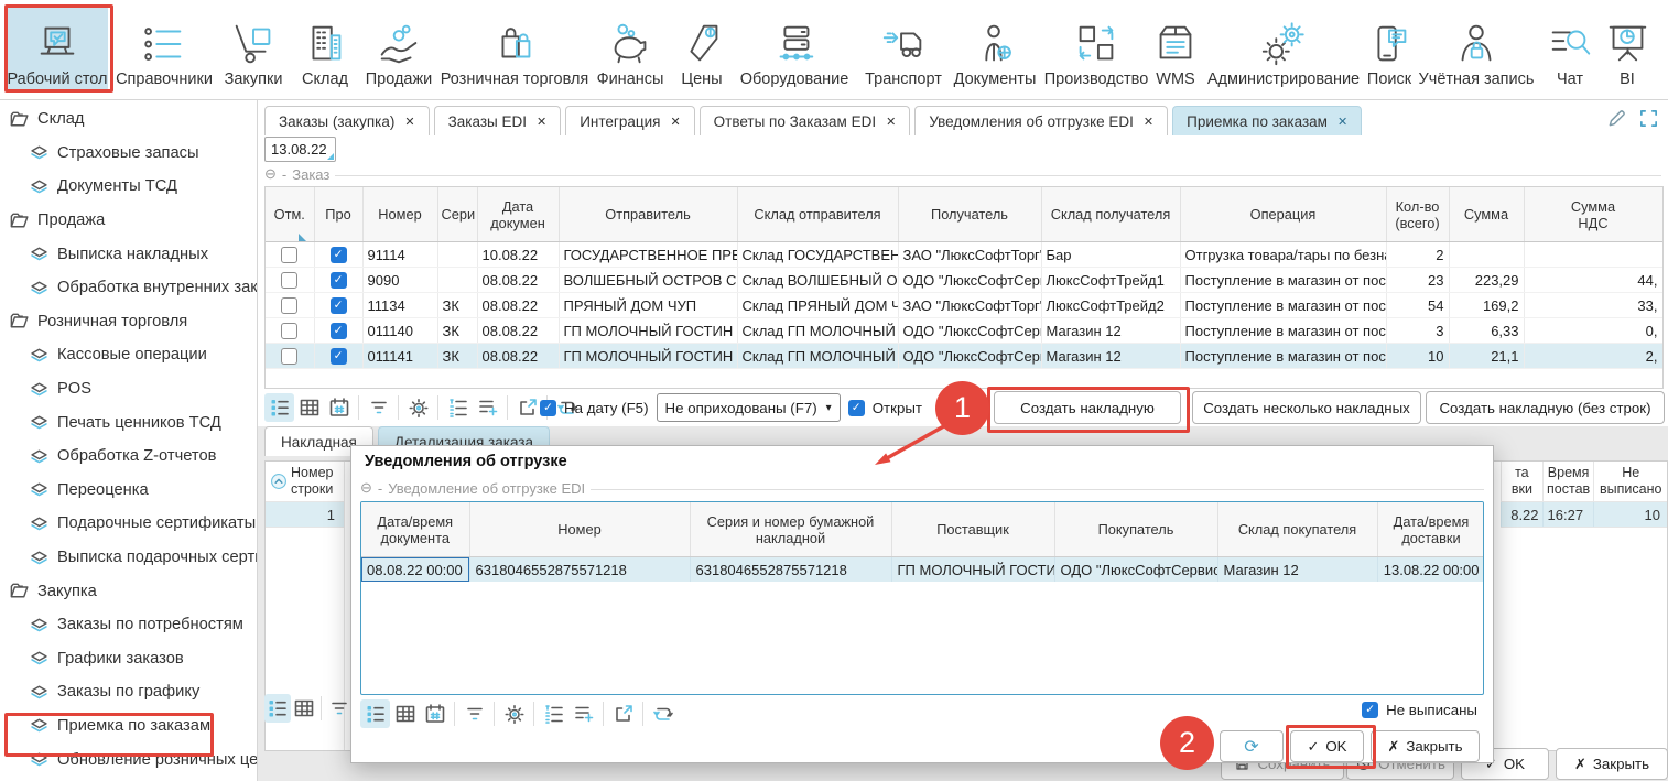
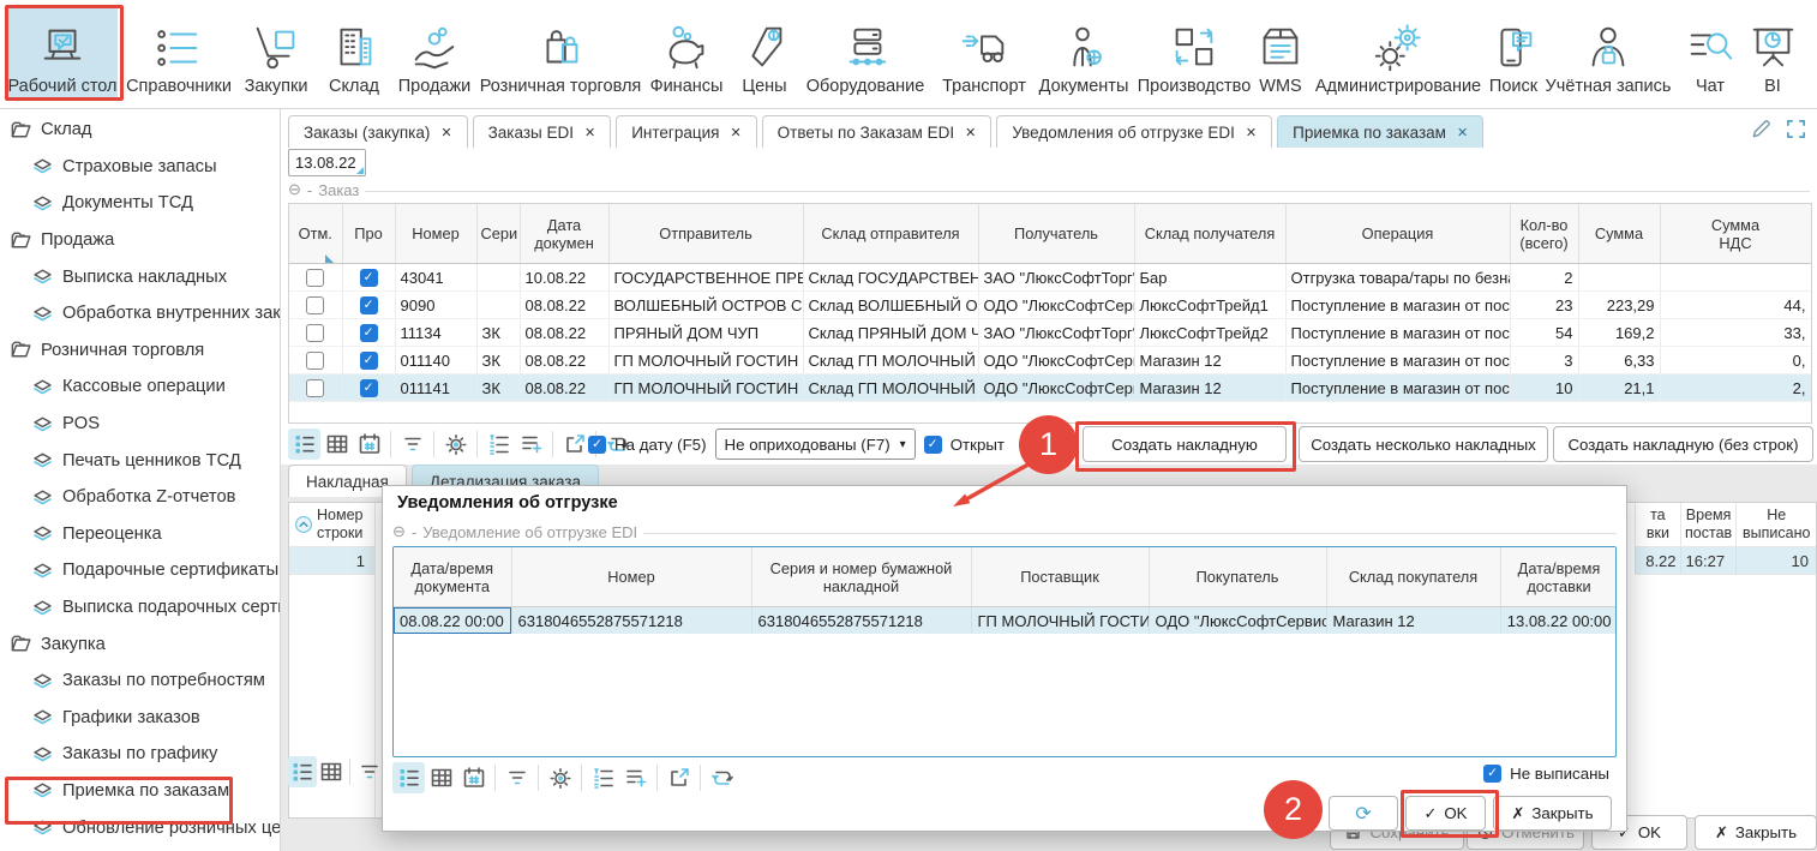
  Рабочий стол
  Справочники
  Закупки
  Склад
  Продажи
  Розничная торговля
  Финансы
  Цены
  Оборудование
  Транспорт
  Документы
  Производство
  WMS
  Администрирование
  Поиск
  Учётная запись
  Чат
  BI
  Склад
  Страховые запасы
  Документы ТСД
  Продажа
  Выписка накладных
  Обработка внутренних зак
  Розничная торговля
  Кассовые операции
  POS
  Печать ценников ТСД
  Обработка Z-отчетов
  Переоценка
  Подарочные сертификаты
  Выписка подарочных серт
  Закупка
  Заказы по потребностям
  Графики заказов
  Заказы по графику
  Приемка по заказам
  Обновление розничных це
  Заказы (закупка)
  ✕
  Заказы EDI
  ✕
  Интеграция
  ✕
  Ответы по Заказам EDI
  ✕
  Уведомления об отгрузке EDI
  ✕
  Приемка по заказам
  ✕
  13.08.22
  ⊖
  -
  Заказ
  Отм.	Про	Номер	Сери	Дата докумен	Отправитель	Склад отправителя	Получатель	Склад получателя	Операция	Кол-во (всего)	Сумма	Сумма НДС
- 	✓	91114		10.08.22	ГОСУДАРСТВЕННОЕ ПРЕ	Склад ГОСУДАРСТВЕН	ЗАО "ЛюксСофтТорг	Бар	Отгрузка товара/тары по безн	2
+ 	✓	43041		10.08.22	ГОСУДАРСТВЕННОЕ ПРЕ	Склад ГОСУДАРСТВЕН	ЗАО "ЛюксСофтТорг	Бар	Отгрузка товара/тары по безн	2
  	✓	9090		08.08.22	ВОЛШЕБНЫЙ ОСТРОВ С	Склад ВОЛШЕБНЫЙ О	ОДО "ЛюксСофтСер	ЛюксСофтТрейд1	Поступление в магазин от пос	23	223,29	44,
  	✓	11134	ЗК	08.08.22	ПРЯНЫЙ ДОМ ЧУП	Склад ПРЯНЫЙ ДОМ Ч	ЗАО "ЛюксСофтТорг	ЛюксСофтТрейд2	Поступление в магазин от пос	54	169,2	33,
  	✓	011140	ЗК	08.08.22	ГП МОЛОЧНЫЙ ГОСТИН	Склад ГП МОЛОЧНЫЙ	ОДО "ЛюксСофтСер	Магазин 12	Поступление в магазин от пос	3	6,33	0,
  	✓	011141	ЗК	08.08.22	ГП МОЛОЧНЫЙ ГОСТИН	Склад ГП МОЛОЧНЫЙ	ОДО "ЛюксСофтСер	Магазин 12	Поступление в магазин от пос	10	21,1	2,
  ✓
  На дату (F5)
  Не оприходованы (F7)
  ▾
  ✓
  Открыт
  Создать накладную
  Создать несколько накладных
  Создать накладную (без строк)
  Накладная
  Детализация заказа
  Номер
  строки
  1
  та
  вки
  Время
  постав
  Не выписано
  8.22
  16:27
  10
  Сохранить
  Отменить
  ✓
  OK
  ✗
  Закрыть
  Уведомления об отгрузке
  ⊖
  -
  Уведомление об отгрузке EDI
  Дата/время документа	Номер	Серия и номер бумажной накладной	Поставщик	Покупатель	Склад покупателя	Дата/время доставки
  08.08.22 00:00	6318046552875571218	6318046552875571218	ГП МОЛОЧНЫЙ ГОСТИ	ОДО "ЛюксСофтСервис	Магазин 12	13.08.22 00:00
  ✓
  Не выписаны
  ⟳
  ✓
  OK
  ✗
  Закрыть
  1
  2
